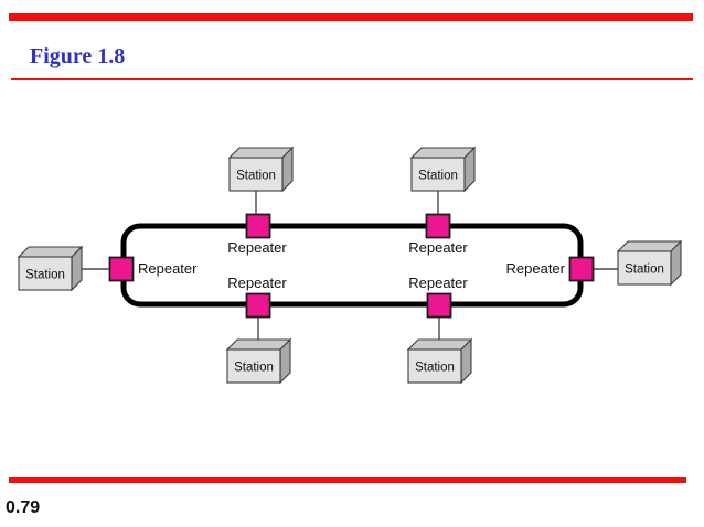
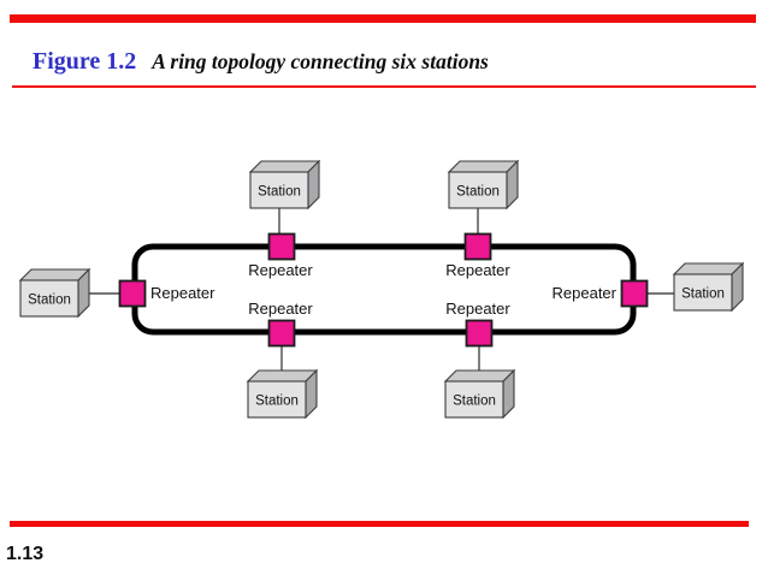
- Figure 1.8
+ Figure 1.2
+ A ring topology connecting six stations
  Repeater
  Repeater
  Repeater
  Repeater
  Repeater
  Repeater
  Station
  Station
  Station
  Station
  Station
  Station
- 0.79
+ 1.13
